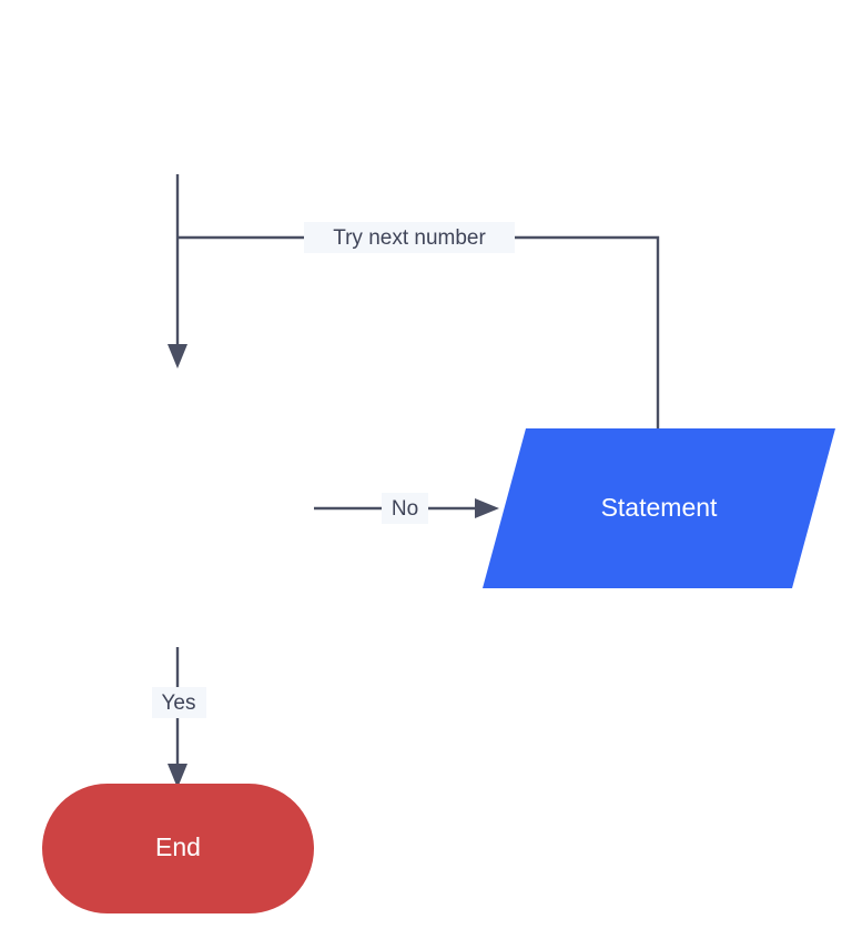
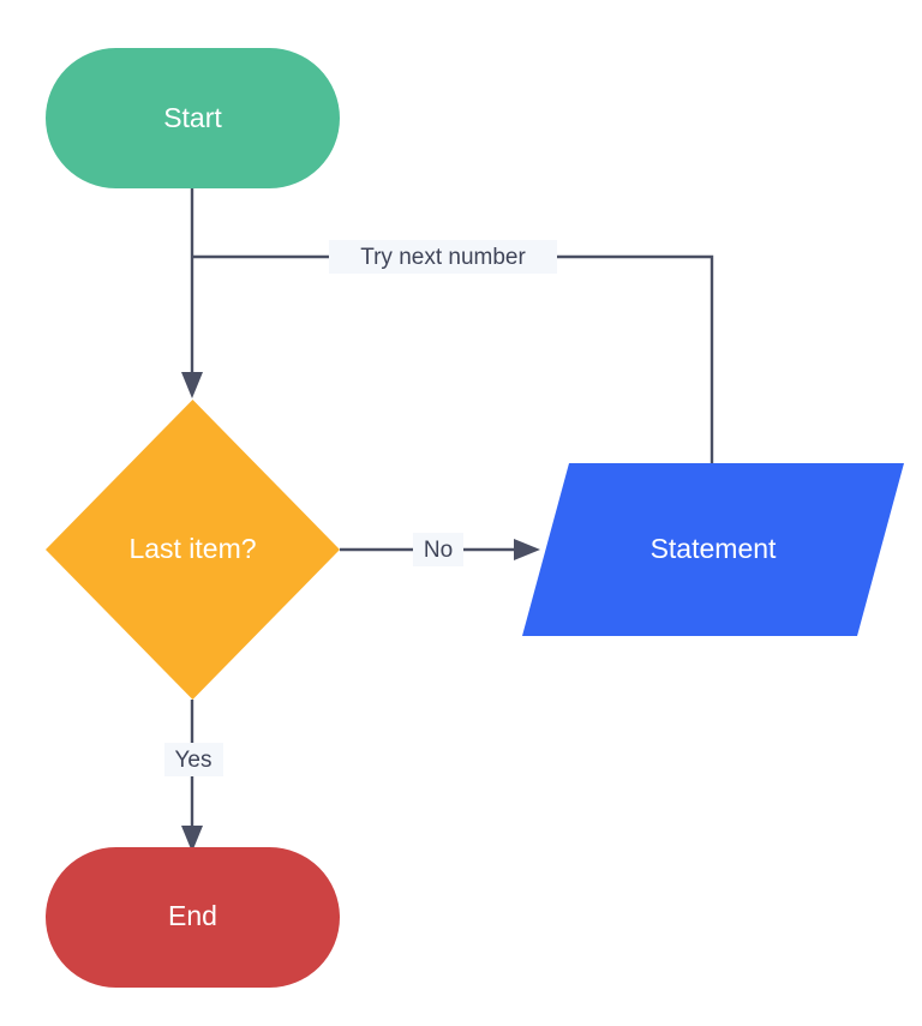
+ Start
+ Last item?
  Statement
  End
  Try next number
  No
  Yes
